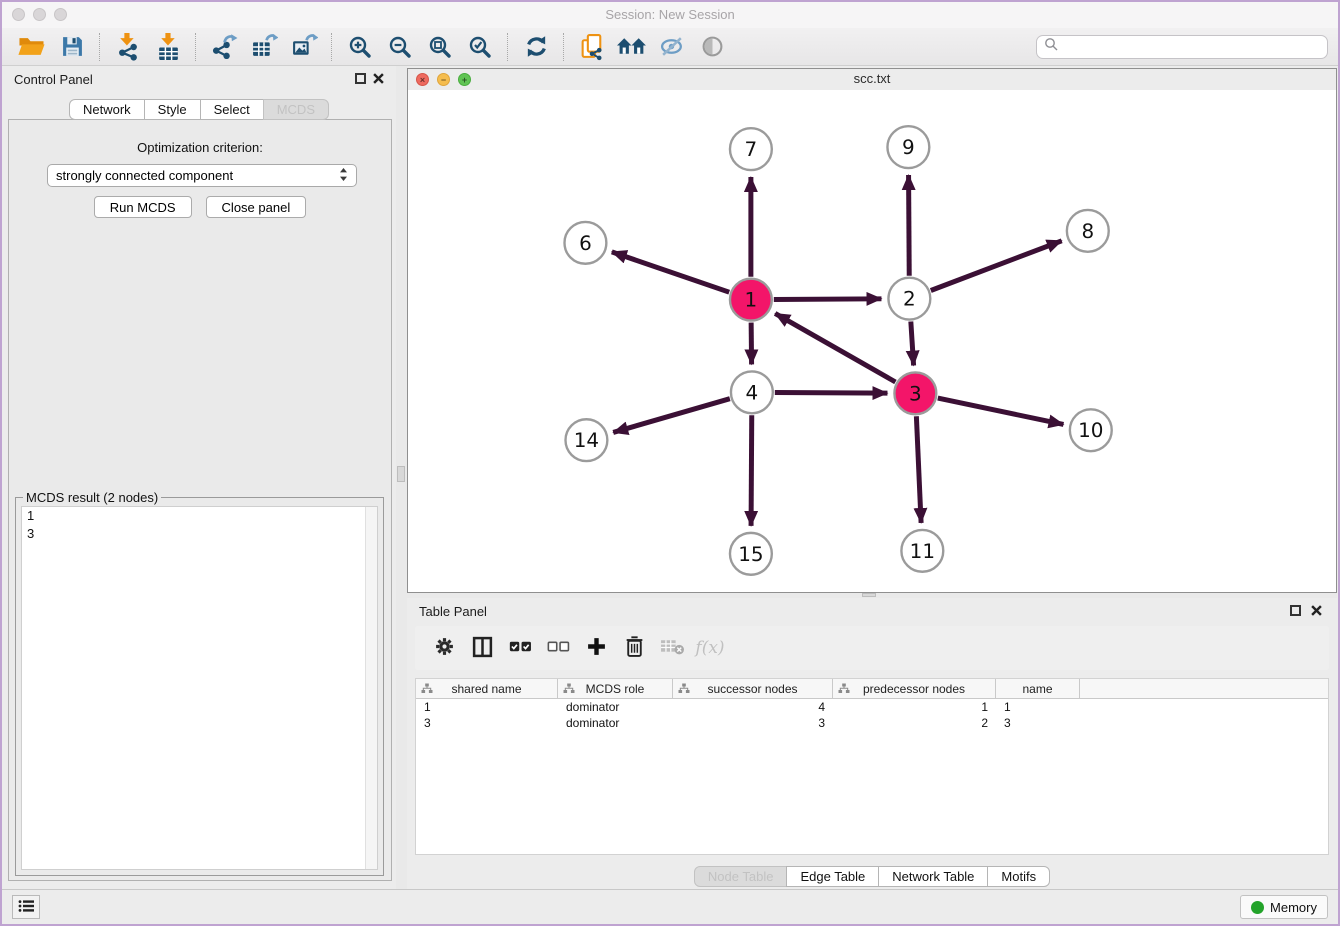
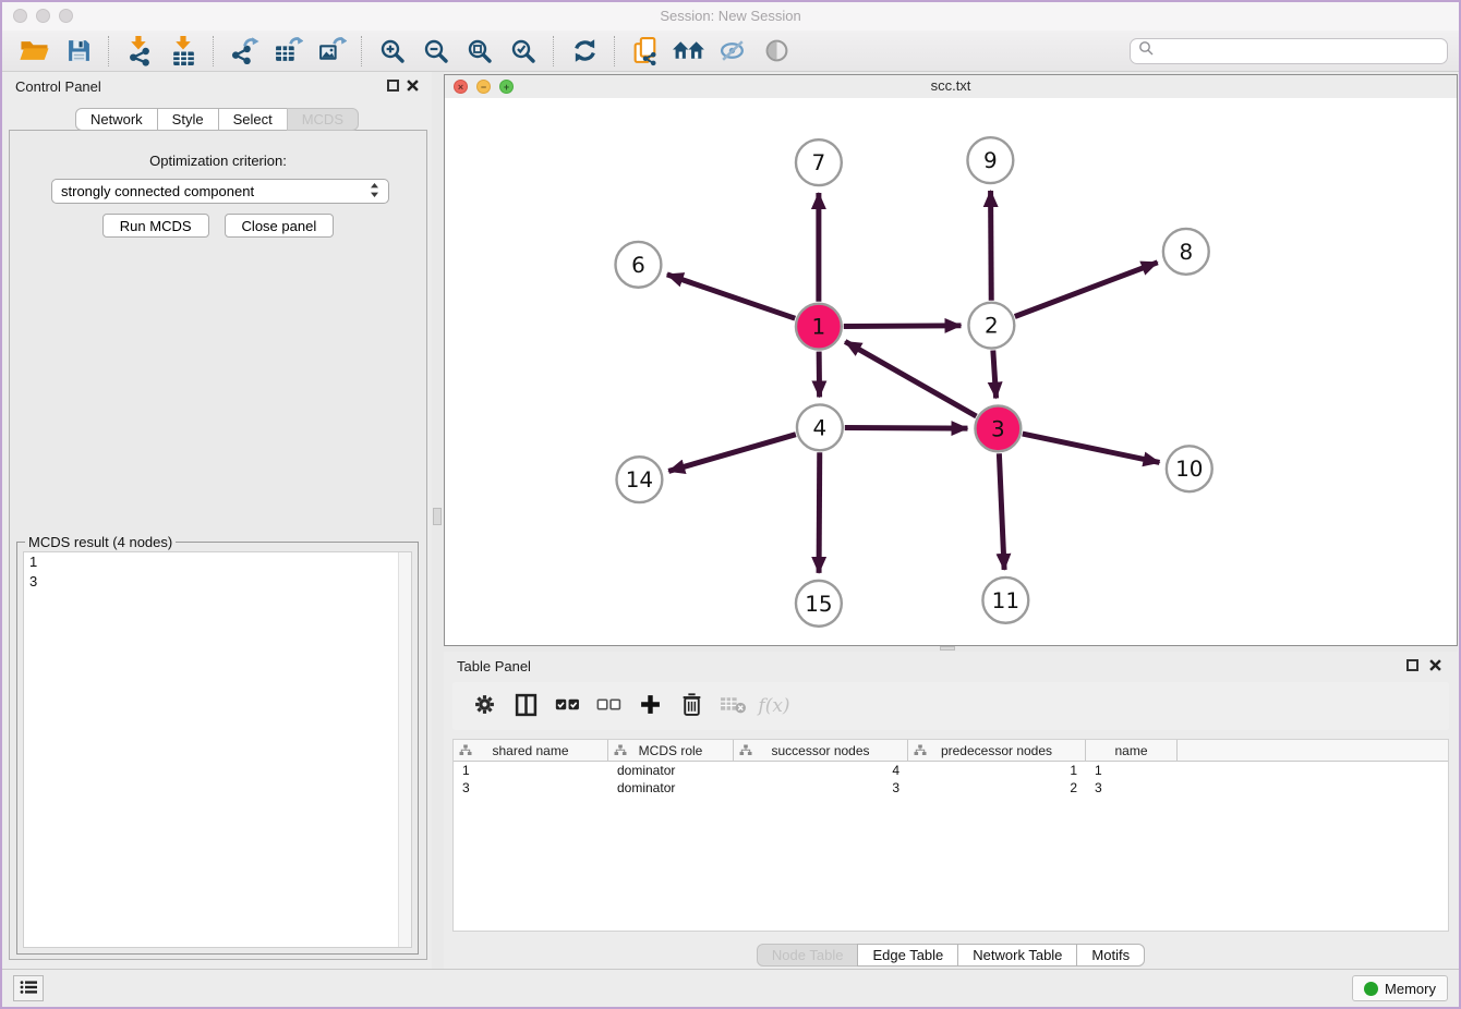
  Session: New Session
  Control Panel
  Network
  Style
  Select
  MCDS
  Optimization criterion:
  strongly connected component
  Run MCDS
  Close panel
- MCDS result (2 nodes)
+ MCDS result (4 nodes)
  1
  3
  ×
  −
  +
  scc.txt
  7
  9
  6
  8
  1
  2
  4
  3
  14
  10
  15
  11
  Table Panel
  f(x)
  shared name
  MCDS role
  successor nodes
  predecessor nodes
  name
  1
  dominator
  4
  1
  1
  3
  dominator
  3
  2
  3
  Node Table
  Edge Table
  Network Table
  Motifs
  Memory
